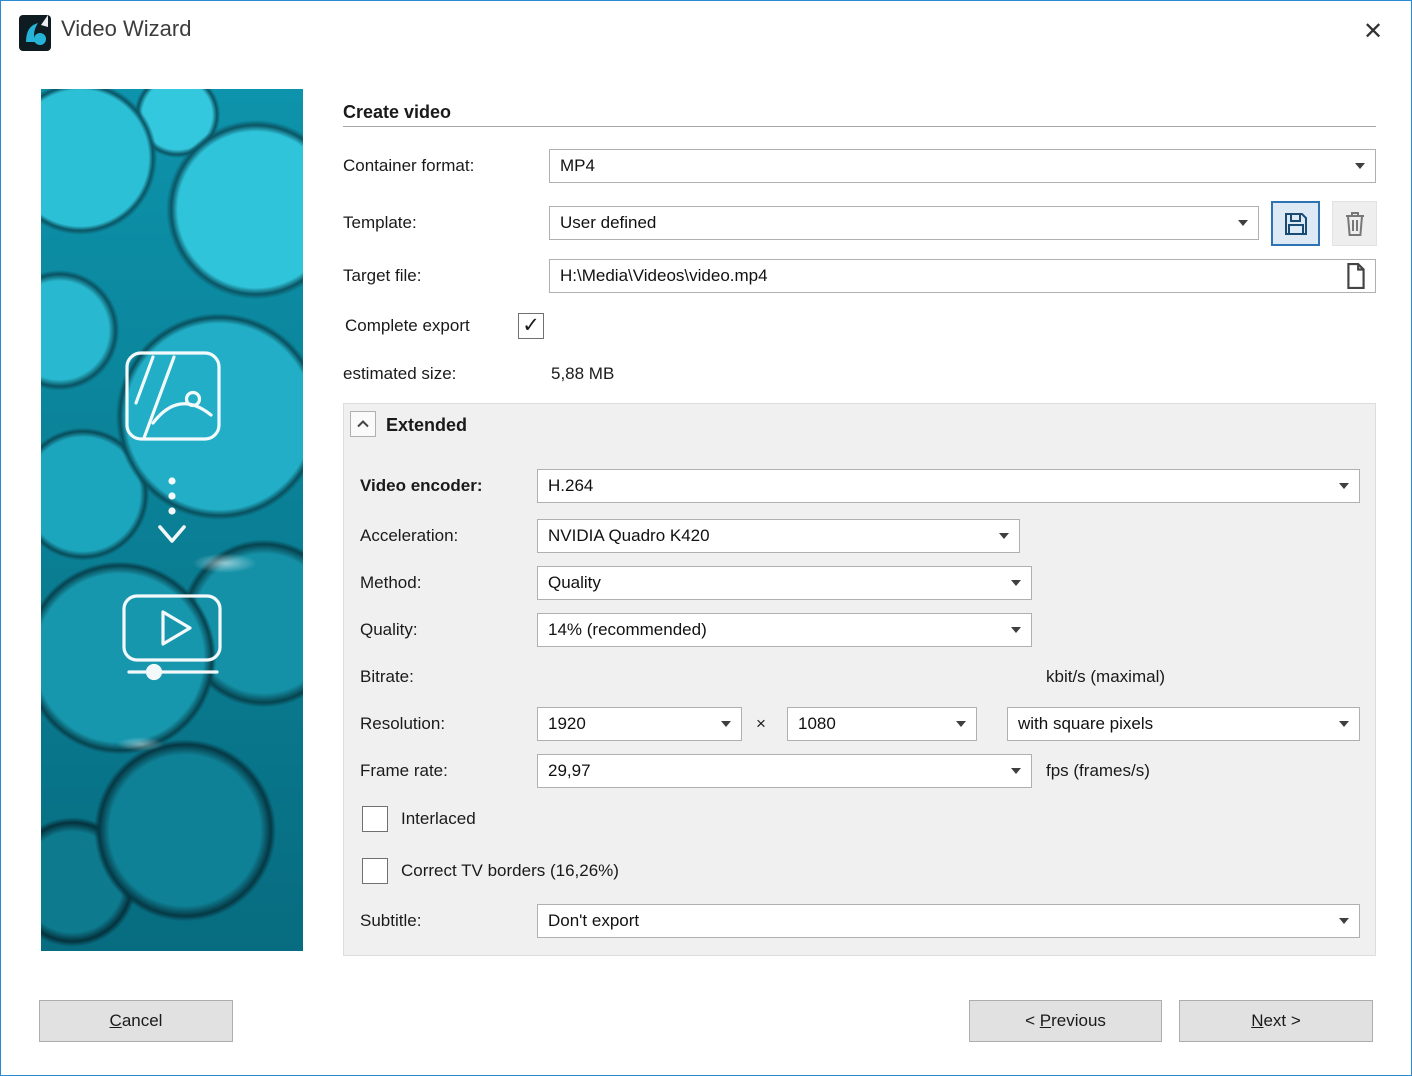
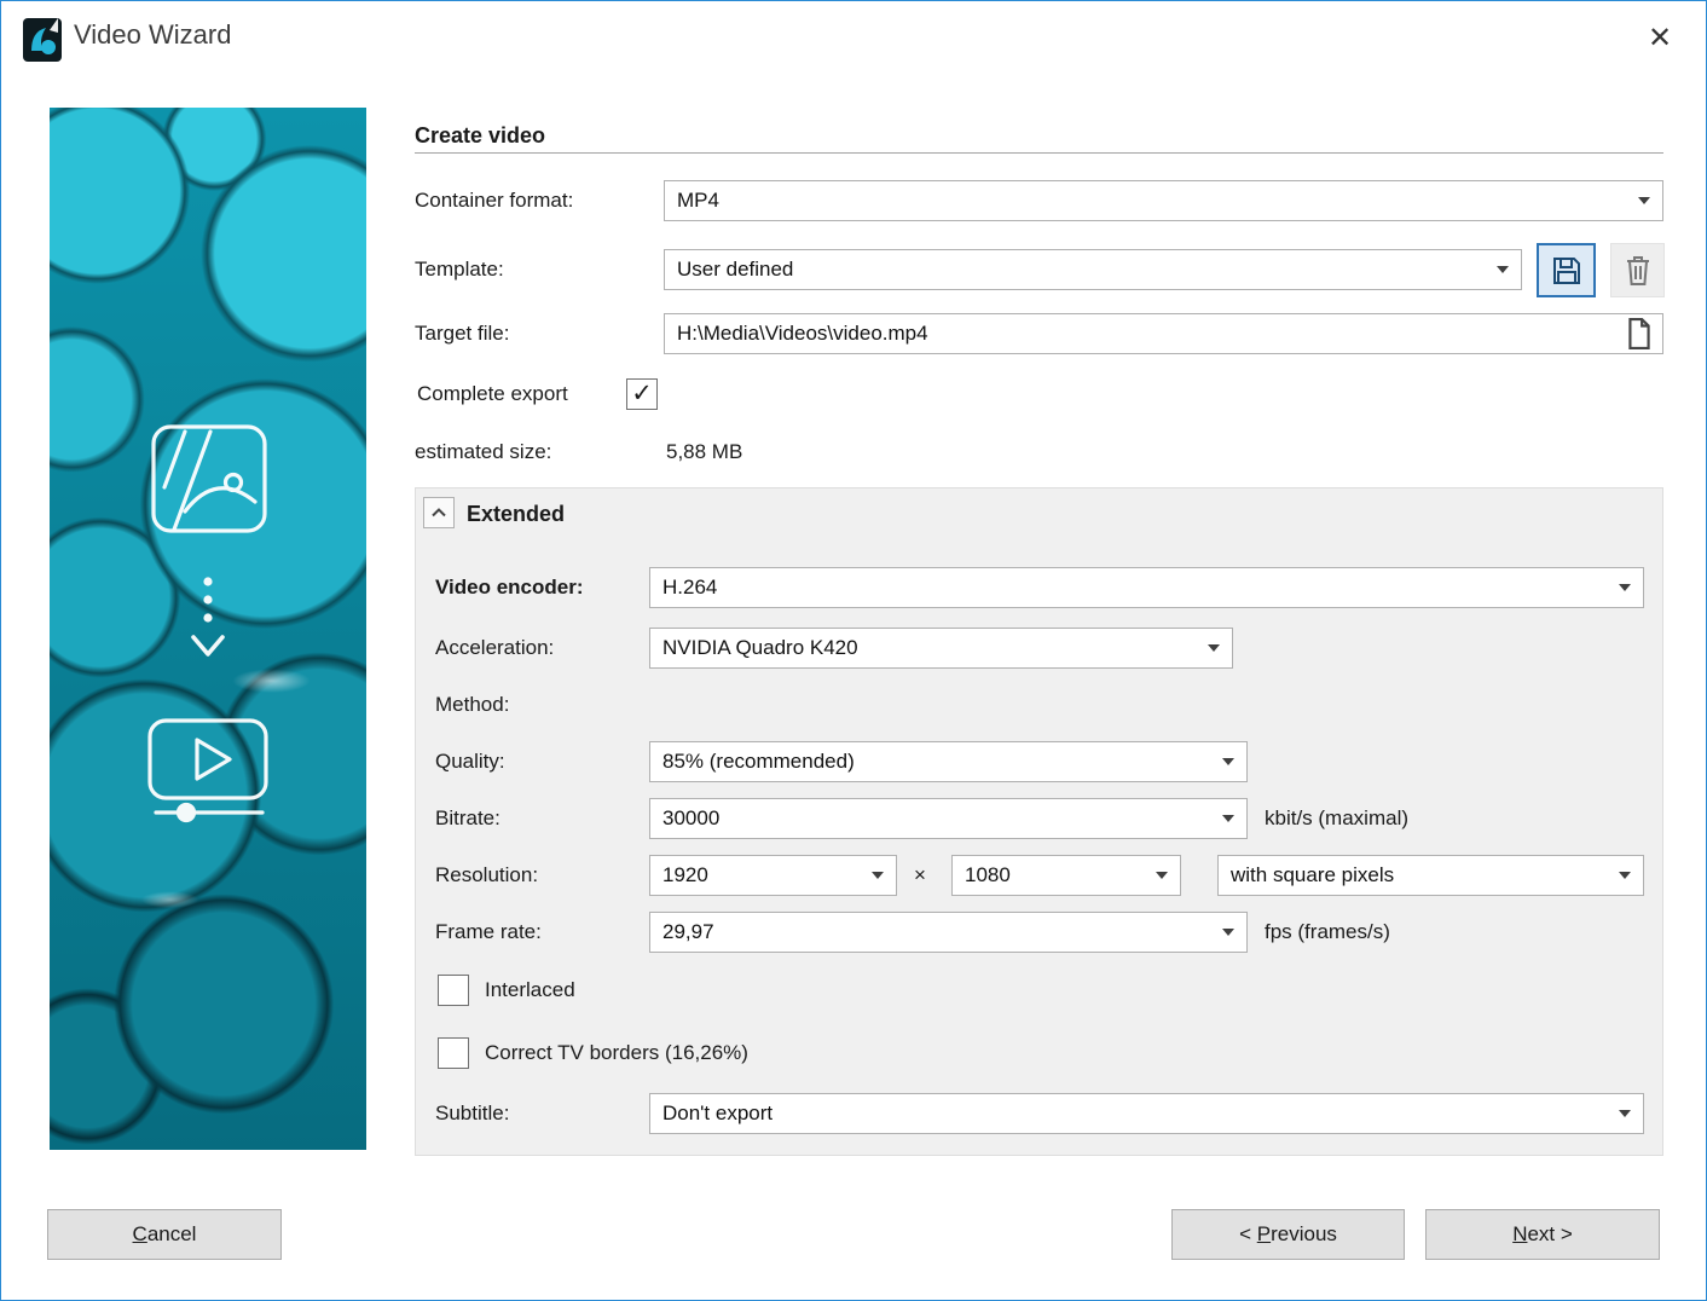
  Video Wizard
  ✕
  Create video
  Container format:
  MP4
  Template:
  User defined
  Target file:
  H:\Media\Videos\video.mp4
  Complete export
  ✓
  estimated size:
  5,88 MB
  Extended
  Video encoder:
  H.264
  Acceleration:
  NVIDIA Quadro K420
  Method:
- Quality
  Quality:
- 14% (recommended)
+ 85% (recommended)
  Bitrate:
+ 30000
  kbit/s (maximal)
  Resolution:
  1920
  ×
  1080
  with square pixels
  Frame rate:
  29,97
  fps (frames/s)
  Interlaced
  Correct TV borders (16,26%)
  Subtitle:
  Don't export
  Cancel
  < Previous
  Next >
